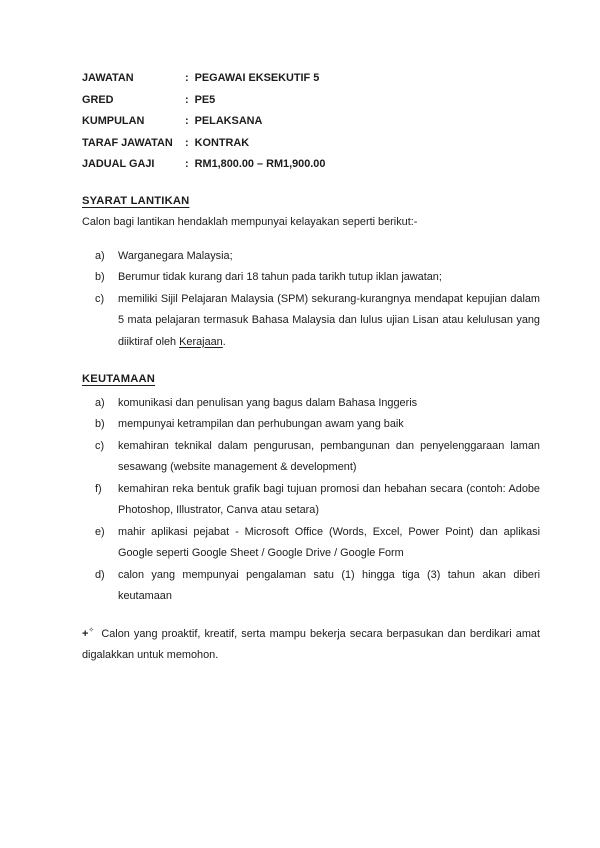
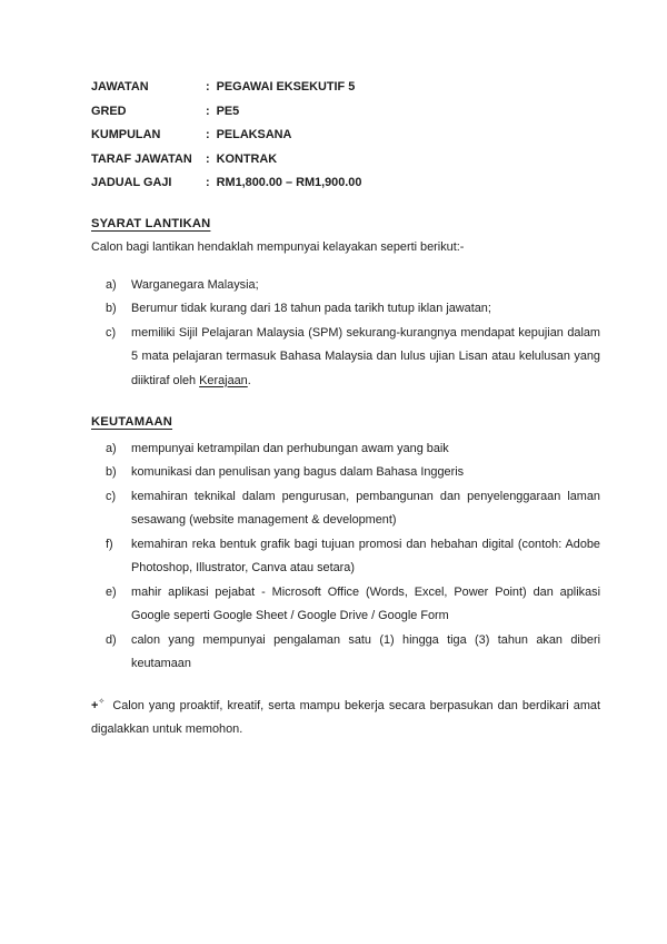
  JAWATAN
  :
  PEGAWAI EKSEKUTIF 5
  GRED
  :
  PE5
  KUMPULAN
  :
  PELAKSANA
  TARAF JAWATAN
  :
  KONTRAK
  JADUAL GAJI
  :
  RM1,800.00 – RM1,900.00
  SYARAT LANTIKAN
  Calon bagi lantikan hendaklah mempunyai kelayakan seperti berikut:-
  a)
  Warganegara Malaysia;
  b)
  Berumur tidak kurang dari 18 tahun pada tarikh tutup iklan jawatan;
  c)
  memiliki Sijil Pelajaran Malaysia (SPM) sekurang-kurangnya mendapat kepujian dalam 5 mata pelajaran termasuk Bahasa Malaysia dan lulus ujian Lisan atau kelulusan yang diiktiraf oleh Kerajaan.
  KEUTAMAAN
  a)
- komunikasi dan penulisan yang bagus dalam Bahasa Inggeris
+ mempunyai ketrampilan dan perhubungan awam yang baik
  b)
- mempunyai ketrampilan dan perhubungan awam yang baik
+ komunikasi dan penulisan yang bagus dalam Bahasa Inggeris
  c)
  kemahiran teknikal dalam pengurusan, pembangunan dan penyelenggaraan laman sesawang (website management & development)
  f)
- kemahiran reka bentuk grafik bagi tujuan promosi dan hebahan secara (contoh: Adobe Photoshop, Illustrator, Canva atau setara)
+ kemahiran reka bentuk grafik bagi tujuan promosi dan hebahan digital (contoh: Adobe Photoshop, Illustrator, Canva atau setara)
  e)
  mahir aplikasi pejabat - Microsoft Office (Words, Excel, Power Point) dan aplikasi Google seperti Google Sheet / Google Drive / Google Form
  d)
  calon yang mempunyai pengalaman satu (1) hingga tiga (3) tahun akan diberi keutamaan
  + Calon yang proaktif, kreatif, serta mampu bekerja secara berpasukan dan berdikari amat digalakkan untuk memohon.
